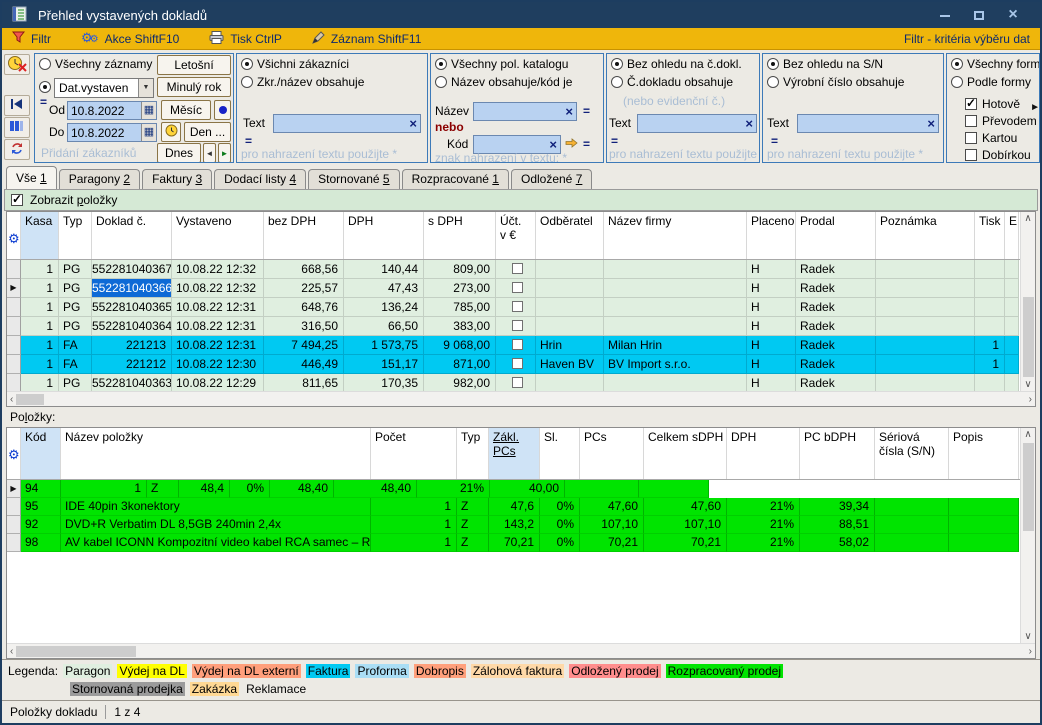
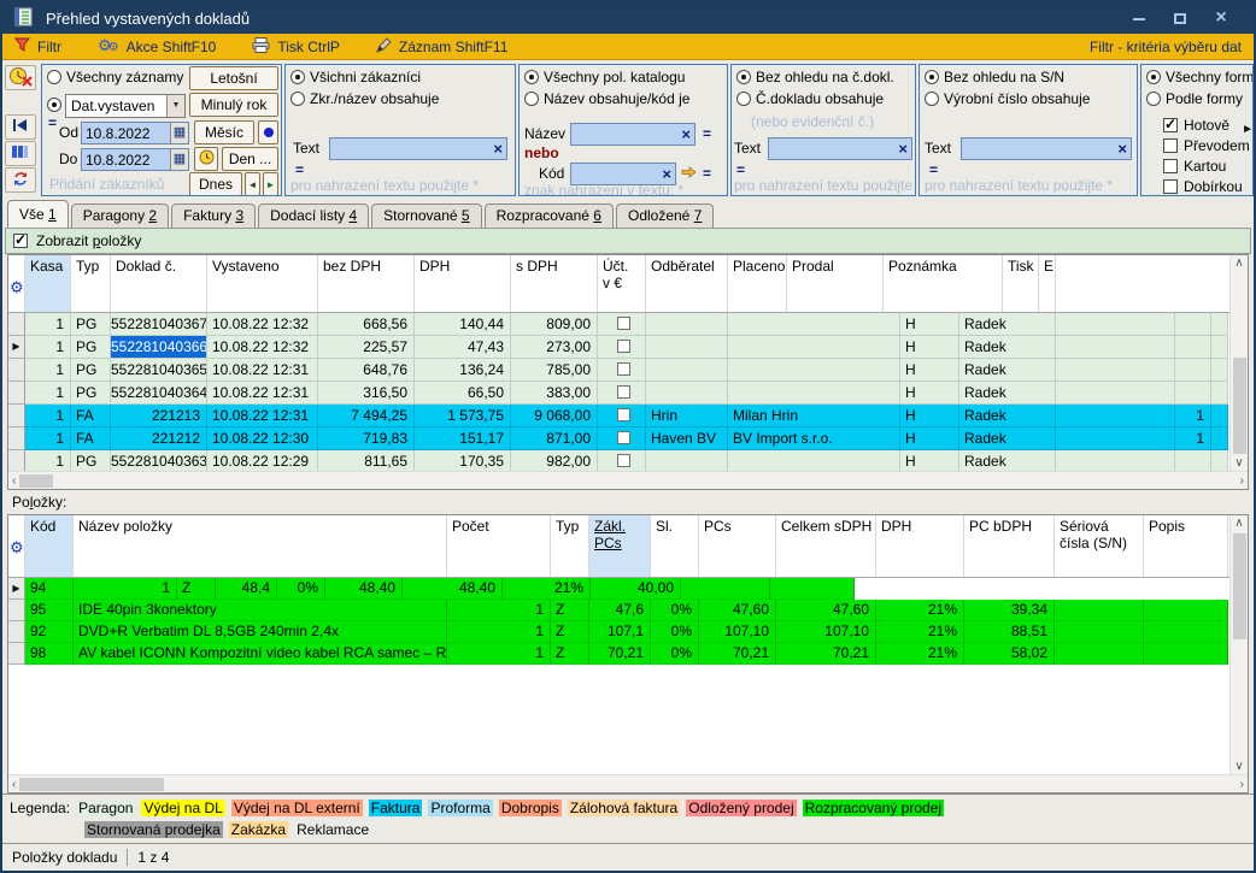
  Přehled vystavených dokladů
  ×
  Filtr
  ⚙⚙
  Akce ShiftF10
  Tisk CtrlP
  Záznam ShiftF11
  Filtr - kritéria výběru dat
  Všechny záznamy
  Letošní
  Dat.vystaven
  Minulý rok
  =
  Od
  10.8.2022
  ▦
  Měsíc
  Do
  10.8.2022
  ▦
  Den ...
  Přidání zákazníků
  Dnes
  ◄
  ►
  Všichni zákazníci
  Zkr./název obsahuje
  Text
  ×
  =
  pro nahrazení textu použijte *
  Všechny pol. katalogu
  Název obsahuje/kód je
  Název
  ×
  =
  nebo
  Kód
  ×
  =
  znak nahrazení v textu: *
  Bez ohledu na č.dokl.
  Č.dokladu obsahuje
  (nebo evidenční č.)
  Text
  ×
  =
  pro nahrazení textu použijte
  Bez ohledu na S/N
  Výrobní číslo obsahuje
  Text
  ×
  =
  pro nahrazení textu použijte *
  Všechny form
  Podle formy
  Hotově
  Převodem
  Kartou
  Dobírkou
  ►
  Vše 1
  Paragony 2
  Faktury 3
  Dodací listy 4
  Stornované 5
- Rozpracované 1
+ Rozpracované 6
  Odložené 7
  Zobrazit položky
  ⚙
  Kasa
  Typ
  Doklad č.
  Vystaveno
  bez DPH
  DPH
  s DPH
  Účt.
  v €
  Odběratel
- Název firmy
  Placeno
  Prodal
  Poznámka
  Tisk
  E
  1
  PG
  552281040367
  10.08.22 12:32
  668,56
  140,44
  809,00
  H
  Radek
  ▶
  1
  PG
  552281040366
  10.08.22 12:32
  225,57
  47,43
  273,00
  H
  Radek
  1
  PG
  552281040365
  10.08.22 12:31
  648,76
  136,24
  785,00
  H
  Radek
  1
  PG
  552281040364
  10.08.22 12:31
  316,50
  66,50
  383,00
  H
  Radek
  1
  FA
  221213
  10.08.22 12:31
  7 494,25
  1 573,75
  9 068,00
  Hrin
  Milan Hrin
  H
  Radek
  1
  1
  FA
  221212
  10.08.22 12:30
- 446,49
+ 719,83
  151,17
  871,00
  Haven BV
  BV Import s.r.o.
  H
  Radek
  1
  1
  PG
  552281040363
  10.08.22 12:29
  811,65
  170,35
  982,00
  H
  Radek
  ∧
  ∨
  ‹
  ›
  Položky:
  ⚙
  Kód
  Název položky
  Počet
  Typ
  Zákl. PCs
  Sl.
  PCs
  Celkem sDPH
  DPH
  PC bDPH
  Sériová
  čísla (S/N)
  Popis
  ▶
  94
  1
  Z
  48,4
  0%
  48,40
  48,40
  21%
  40,00
  95
  IDE 40pin 3konektory
  1
  Z
  47,6
  0%
  47,60
  47,60
  21%
  39,34
  92
  DVD+R Verbatim DL 8,5GB 240min 2,4x
  1
  Z
- 143,2
+ 107,1
  0%
  107,10
  107,10
  21%
  88,51
  98
  AV kabel ICONN Kompozitní video kabel RCA samec – R
  1
  Z
  70,21
  0%
  70,21
  70,21
  21%
  58,02
  ∧
  ∨
  ‹
  ›
  Legenda:
  Paragon
  Výdej na DL
  Výdej na DL externí
  Faktura
  Proforma
  Dobropis
  Zálohová faktura
  Odložený prodej
  Rozpracovaný prodej
  Stornovaná prodejka
  Zakázka
  Reklamace
  Položky dokladu
  1 z 4
